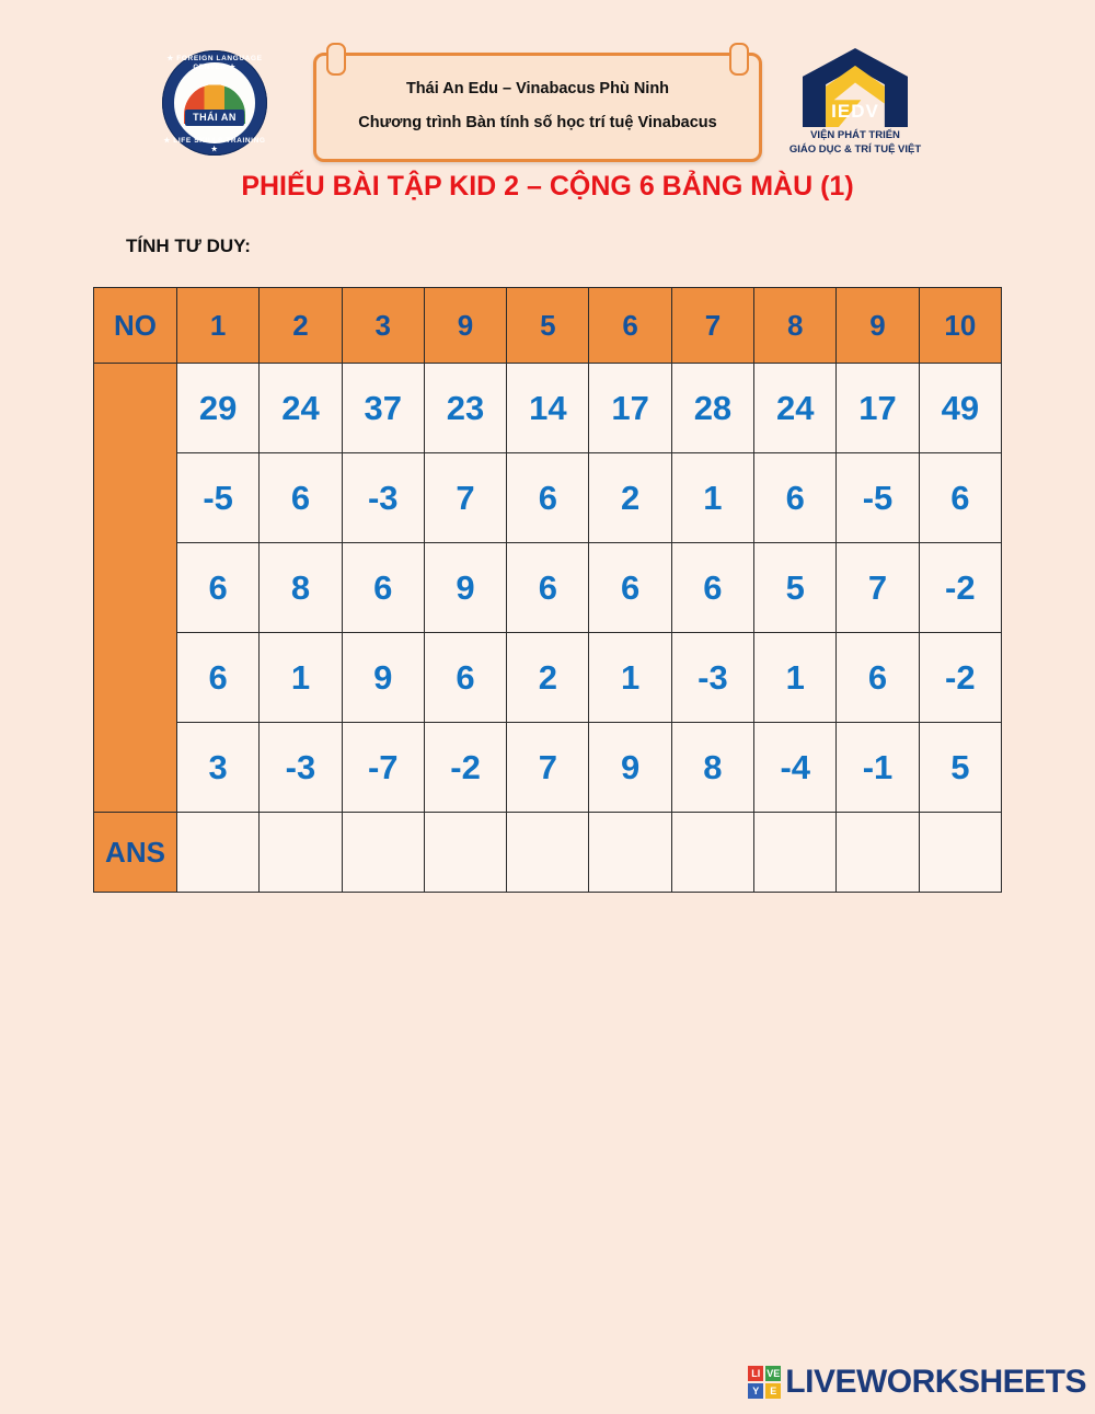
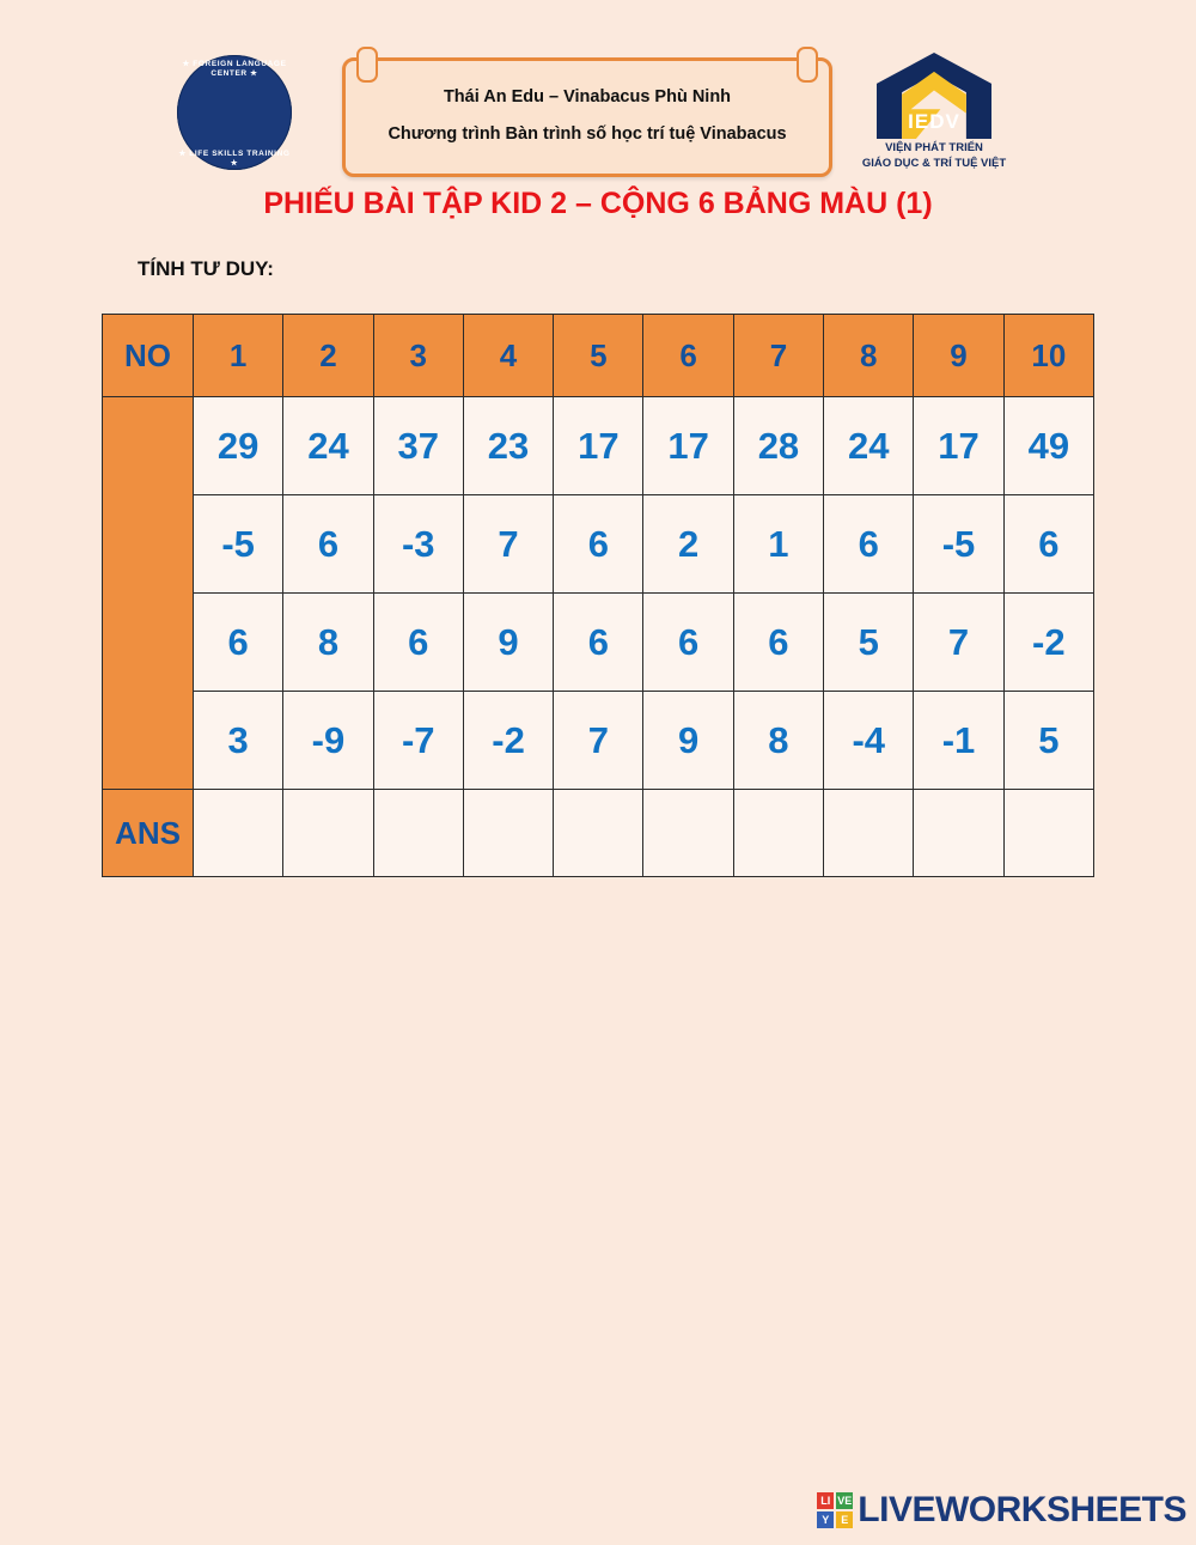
- THÁI AN
  Thái An Edu – Vinabacus Phù Ninh
- Chương trình Bàn tính số học trí tuệ Vinabacus
+ Chương trình Bàn trình số học trí tuệ Vinabacus
  IEDV
  VIỆN PHÁT TRIỂN
  GIÁO DỤC & TRÍ TUỆ VIỆT
  PHIẾU BÀI TẬP KID 2 – CỘNG 6 BẢNG MÀU (1)
  TÍNH TƯ DUY:
- NO	1	2	3	9	5	6	7	8	9	10
+ NO	1	2	3	4	5	6	7	8	9	10
- 	29	24	37	23	14	17	28	24	17	49
+ 	29	24	37	23	17	17	28	24	17	49
  	-5	6	-3	7	6	2	1	6	-5	6
  	6	8	6	9	6	6	6	5	7	-2
- 	6	1	9	6	2	1	-3	1	6	-2
- 	3	-3	-7	-2	7	9	8	-4	-1	5
+ 	3	-9	-7	-2	7	9	8	-4	-1	5
  ANS
  LI
  VE
  Y
  E
  LIVEWORKSHEETS
